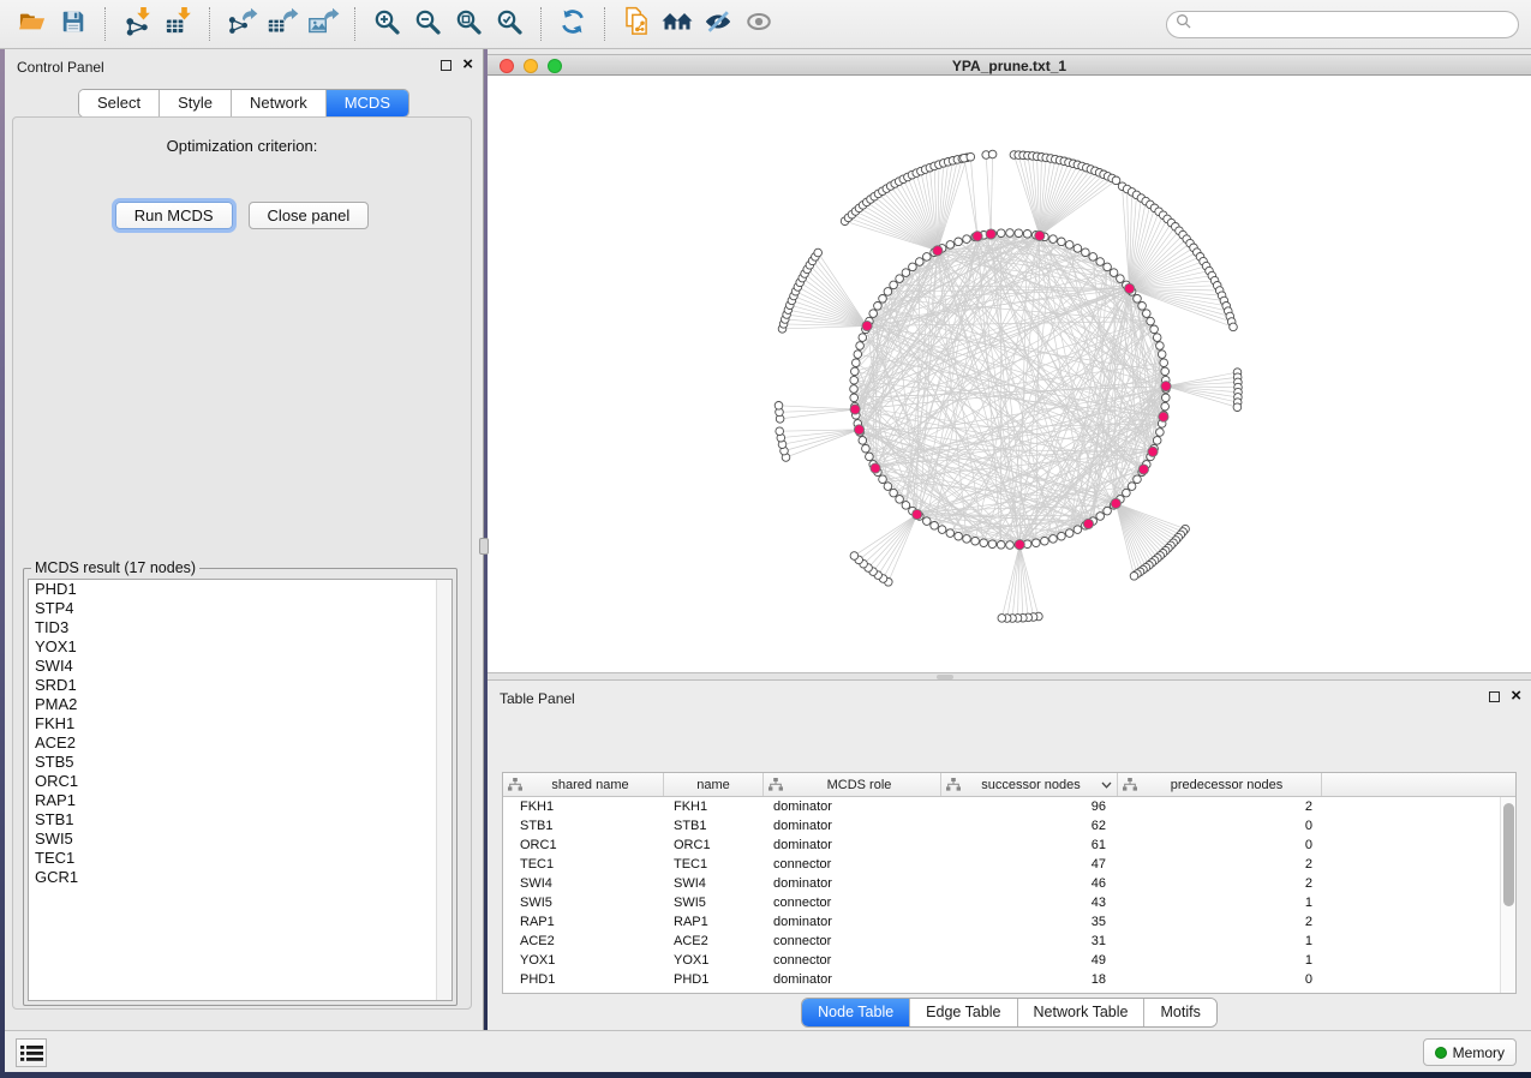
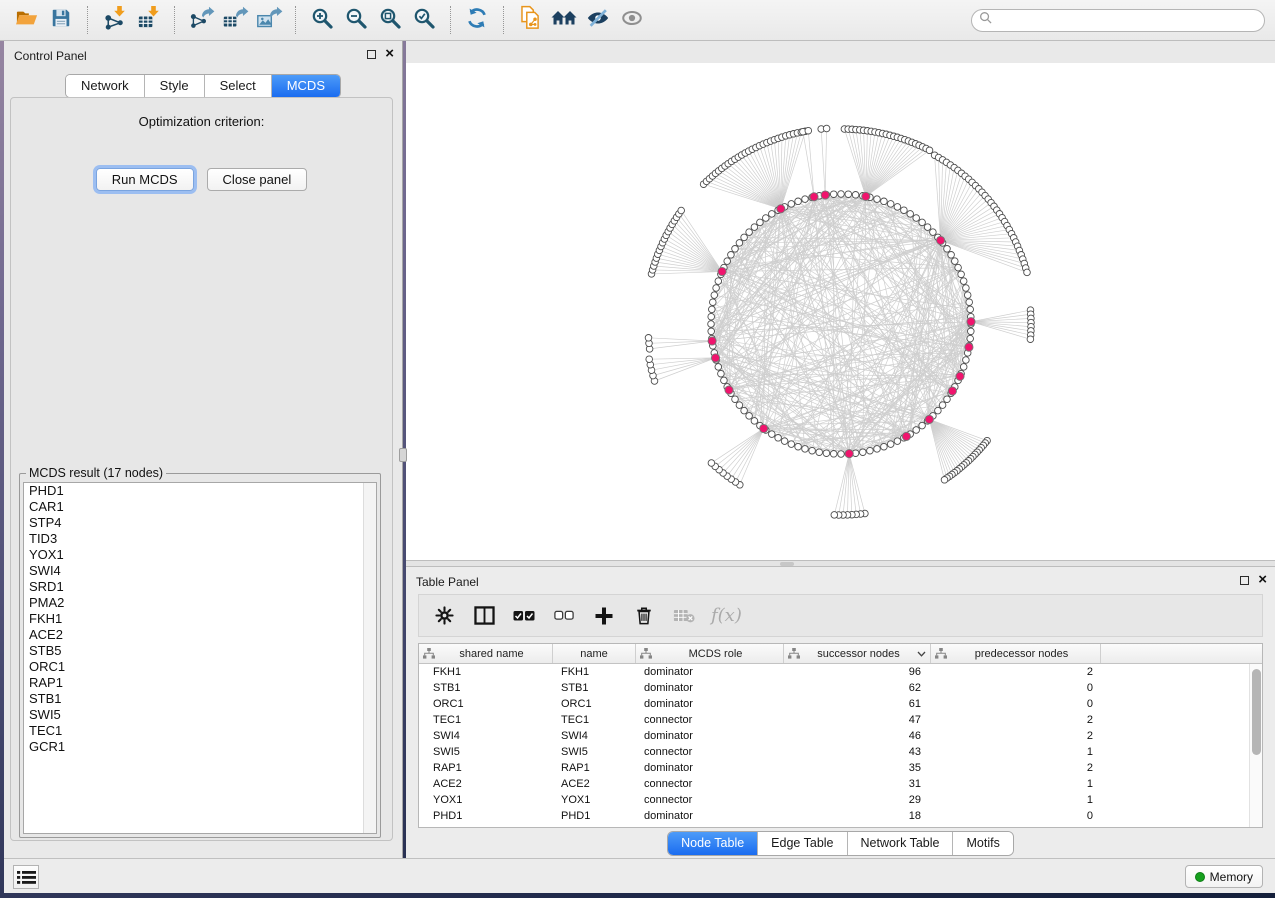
  Control Panel
  ×
- Select
+ Network
  Style
- Network
+ Select
  MCDS
  Optimization criterion:
  Run MCDS
  Close panel
  MCDS result (17 nodes)
  PHD1
+ CAR1
  STP4
  TID3
  YOX1
  SWI4
  SRD1
  PMA2
  FKH1
  ACE2
  STB5
  ORC1
  RAP1
  STB1
  SWI5
  TEC1
  GCR1
- YPA_prune.txt_1
  Table Panel
  ×
+ f(x)
  shared name
  name
  MCDS role
  successor nodes
  predecessor nodes
  FKH1
  FKH1
  dominator
  96
  2
  STB1
  STB1
  dominator
  62
  0
  ORC1
  ORC1
  dominator
  61
  0
  TEC1
  TEC1
  connector
  47
  2
  SWI4
  SWI4
  dominator
  46
  2
  SWI5
  SWI5
  connector
  43
  1
  RAP1
  RAP1
  dominator
  35
  2
  ACE2
  ACE2
  connector
  31
  1
  YOX1
  YOX1
  connector
- 49
+ 29
  1
  PHD1
  PHD1
  dominator
  18
  0
  Node Table
  Edge Table
  Network Table
  Motifs
  Memory
